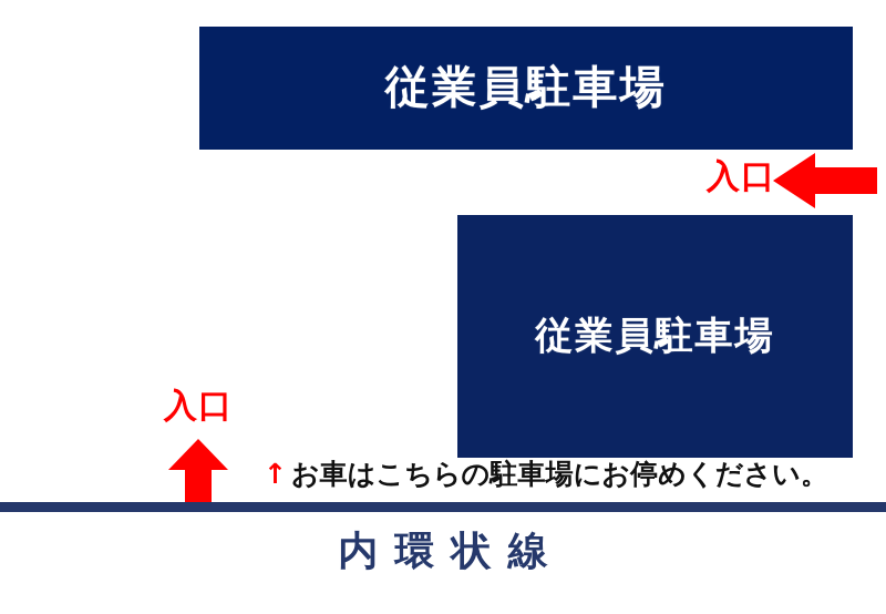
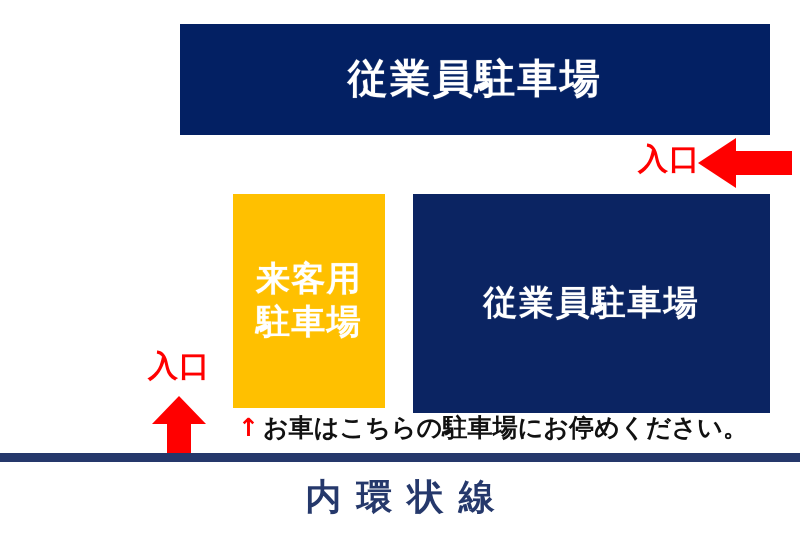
  従業員駐車場
+ 来客用
+ 駐車場
  従業員駐車場
  入口
  入口
  ↑
  お車はこちらの駐車場にお停めください。
  内環状線
